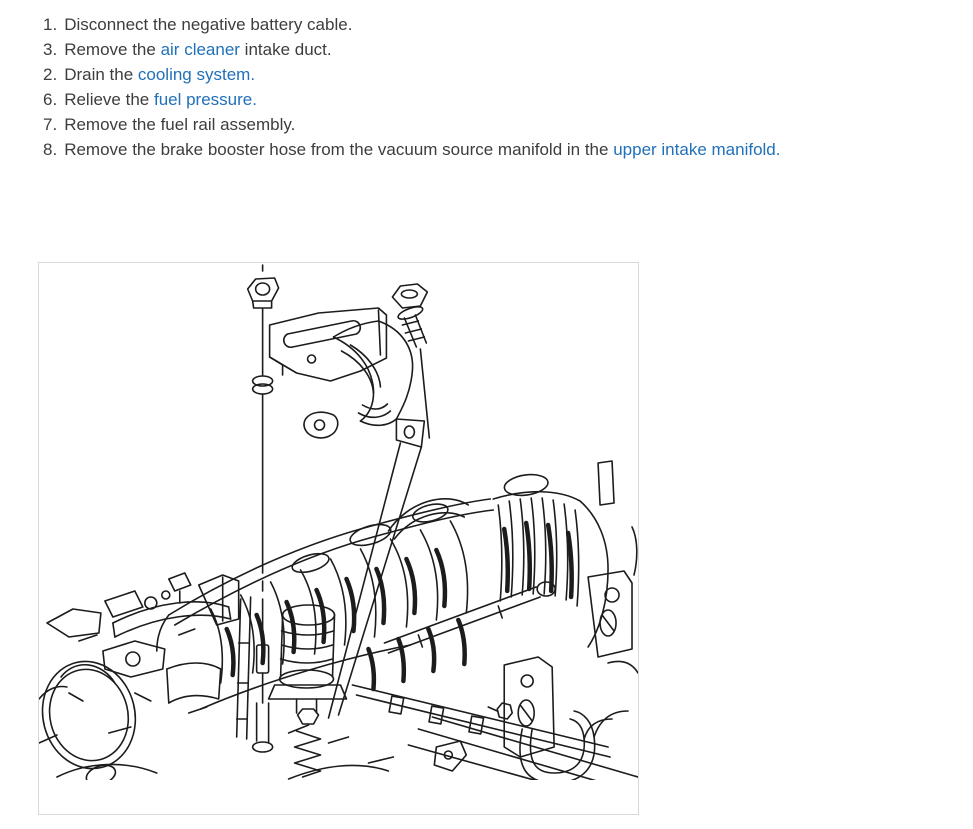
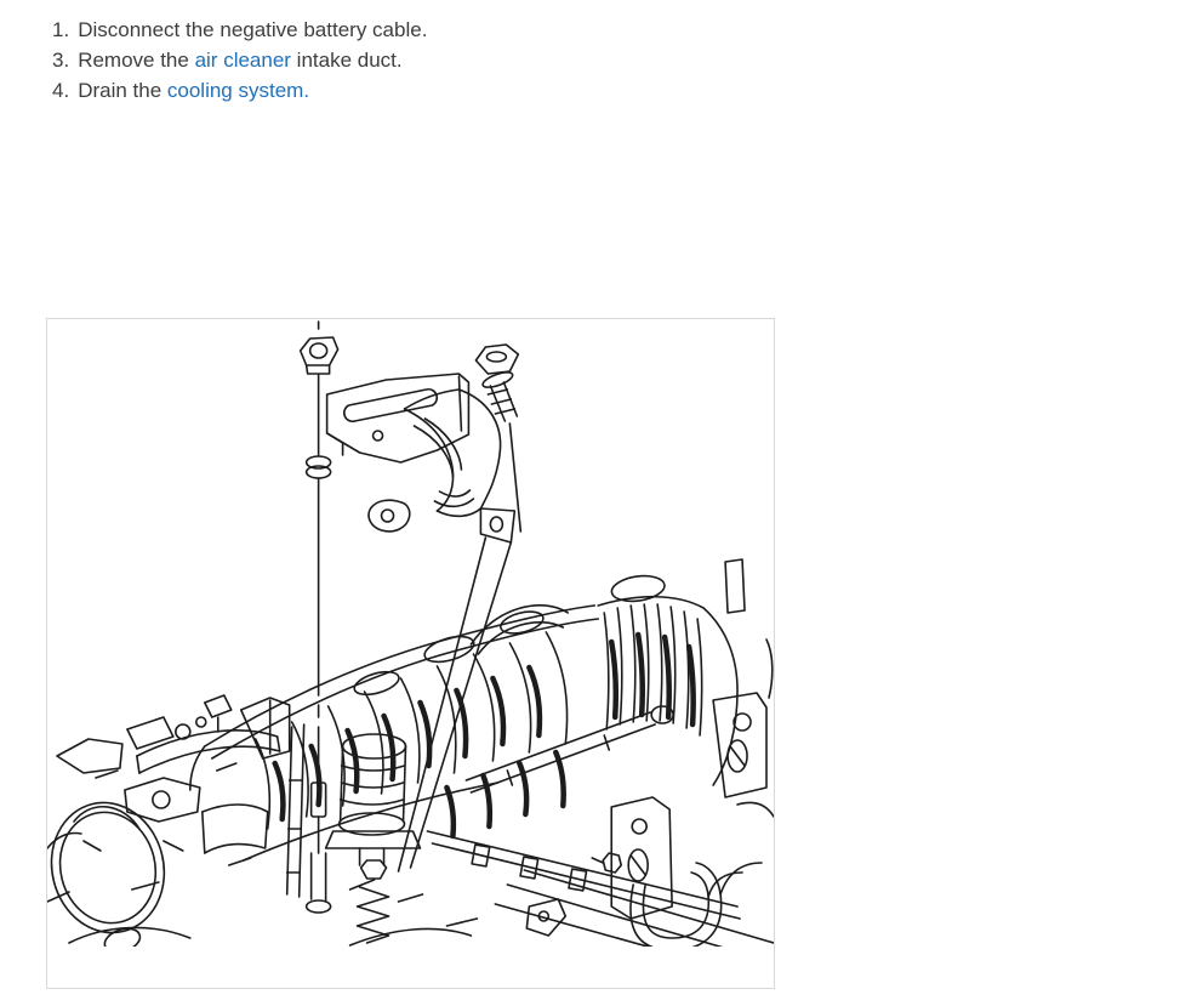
  1. Disconnect the negative battery cable.
  3. Remove the air cleaner intake duct.
- 2. Drain the cooling system.
+ 4. Drain the cooling system.
- 6. Relieve the fuel pressure.
- 7. Remove the fuel rail assembly.
- 8. Remove the brake booster hose from the vacuum source manifold in the upper intake manifold.
